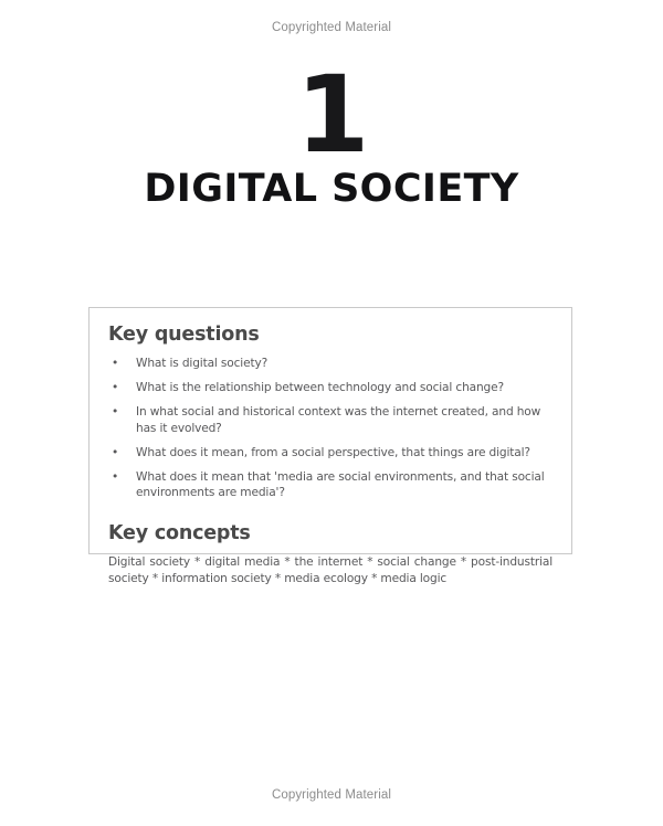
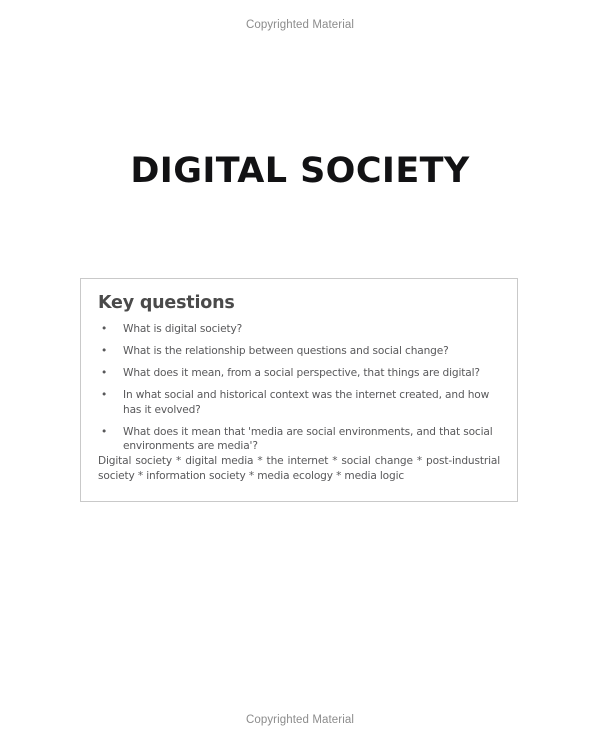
  Copyrighted Material
- 1
  DIGITAL SOCIETY
  Key questions
  •
  What is digital society?
  •
- What is the relationship between technology and social change?
+ What is the relationship between questions and social change?
  •
- In what social and historical context was the internet created, and how has it evolved?
+ What does it mean, from a social perspective, that things are digital?
  •
- What does it mean, from a social perspective, that things are digital?
+ In what social and historical context was the internet created, and how has it evolved?
  •
  What does it mean that 'media are social environments, and that social environments are media'?
- Key concepts
  Digital society * digital media * the internet * social change * post-industrial society * information society * media ecology * media logic
  Copyrighted Material
